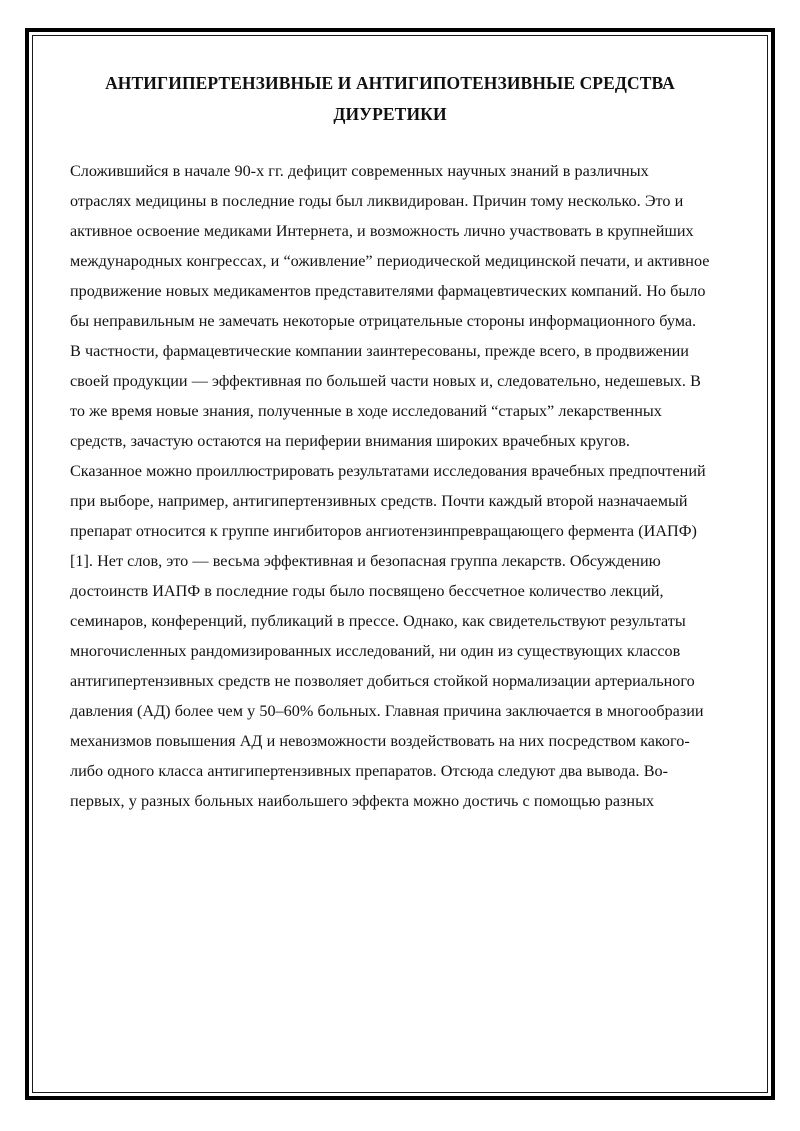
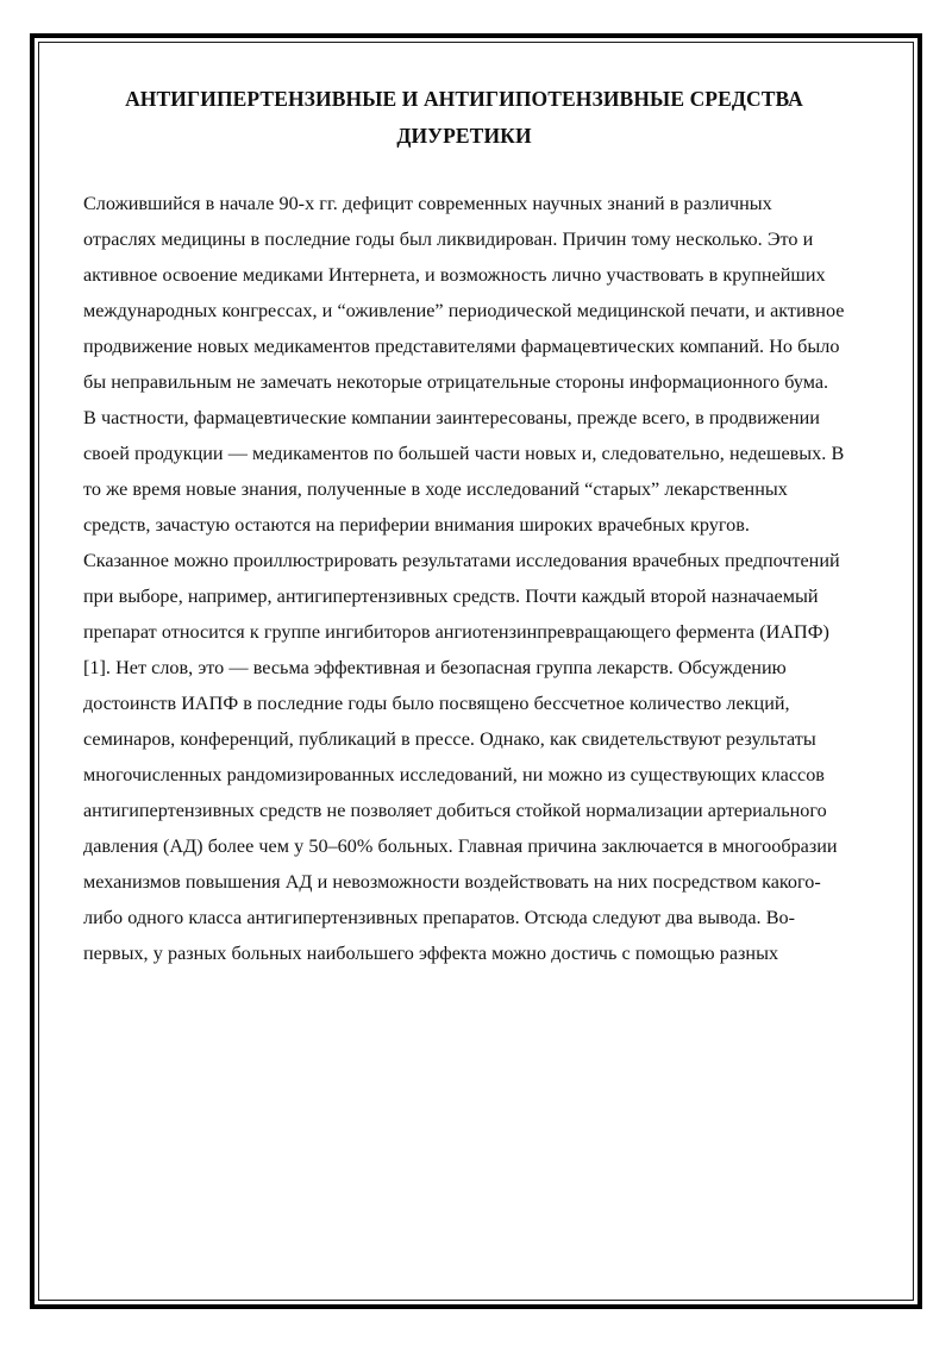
  АНТИГИПЕРТЕНЗИВНЫЕ И АНТИГИПОТЕНЗИВНЫЕ СРЕДСТВА
  ДИУРЕТИКИ
- Сложившийся в начале 90-х гг. дефицит современных научных знаний в различных отраслях медицины в последние годы был ликвидирован. Причин тому несколько. Это и активное освоение медиками Интернета, и возможность лично участвовать в крупнейших международных конгрессах, и “оживление” периодической медицинской печати, и активное продвижение новых медикаментов представителями фармацевтических компаний. Но было бы неправильным не замечать некоторые отрицательные стороны информационного бума. В частности, фармацевтические компании заинтересованы, прежде всего, в продвижении своей продукции — эффективная по большей части новых и, следовательно, недешевых. В то же время новые знания, полученные в ходе исследований “старых” лекарственных средств, зачастую остаются на периферии внимания широких врачебных кругов.
+ Сложившийся в начале 90-х гг. дефицит современных научных знаний в различных отраслях медицины в последние годы был ликвидирован. Причин тому несколько. Это и активное освоение медиками Интернета, и возможность лично участвовать в крупнейших международных конгрессах, и “оживление” периодической медицинской печати, и активное продвижение новых медикаментов представителями фармацевтических компаний. Но было бы неправильным не замечать некоторые отрицательные стороны информационного бума. В частности, фармацевтические компании заинтересованы, прежде всего, в продвижении своей продукции — медикаментов по большей части новых и, следовательно, недешевых. В то же время новые знания, полученные в ходе исследований “старых” лекарственных средств, зачастую остаются на периферии внимания широких врачебных кругов.
- Сказанное можно проиллюстрировать результатами исследования врачебных предпочтений при выборе, например, антигипертензивных средств. Почти каждый второй назначаемый препарат относится к группе ингибиторов ангиотензинпревращающего фермента (ИАПФ) [1]. Нет слов, это — весьма эффективная и безопасная группа лекарств. Обсуждению достоинств ИАПФ в последние годы было посвящено бессчетное количество лекций, семинаров, конференций, публикаций в прессе. Однако, как свидетельствуют результаты многочисленных рандомизированных исследований, ни один из существующих классов антигипертензивных средств не позволяет добиться стойкой нормализации артериального давления (АД) более чем у 50–60% больных. Главная причина заключается в многообразии механизмов повышения АД и невозможности воздействовать на них посредством какого-либо одного класса антигипертензивных препаратов. Отсюда следуют два вывода. Во-первых, у разных больных наибольшего эффекта можно достичь с помощью разных
+ Сказанное можно проиллюстрировать результатами исследования врачебных предпочтений при выборе, например, антигипертензивных средств. Почти каждый второй назначаемый препарат относится к группе ингибиторов ангиотензинпревращающего фермента (ИАПФ) [1]. Нет слов, это — весьма эффективная и безопасная группа лекарств. Обсуждению достоинств ИАПФ в последние годы было посвящено бессчетное количество лекций, семинаров, конференций, публикаций в прессе. Однако, как свидетельствуют результаты многочисленных рандомизированных исследований, ни можно из существующих классов антигипертензивных средств не позволяет добиться стойкой нормализации артериального давления (АД) более чем у 50–60% больных. Главная причина заключается в многообразии механизмов повышения АД и невозможности воздействовать на них посредством какого-либо одного класса антигипертензивных препаратов. Отсюда следуют два вывода. Во-первых, у разных больных наибольшего эффекта можно достичь с помощью разных
